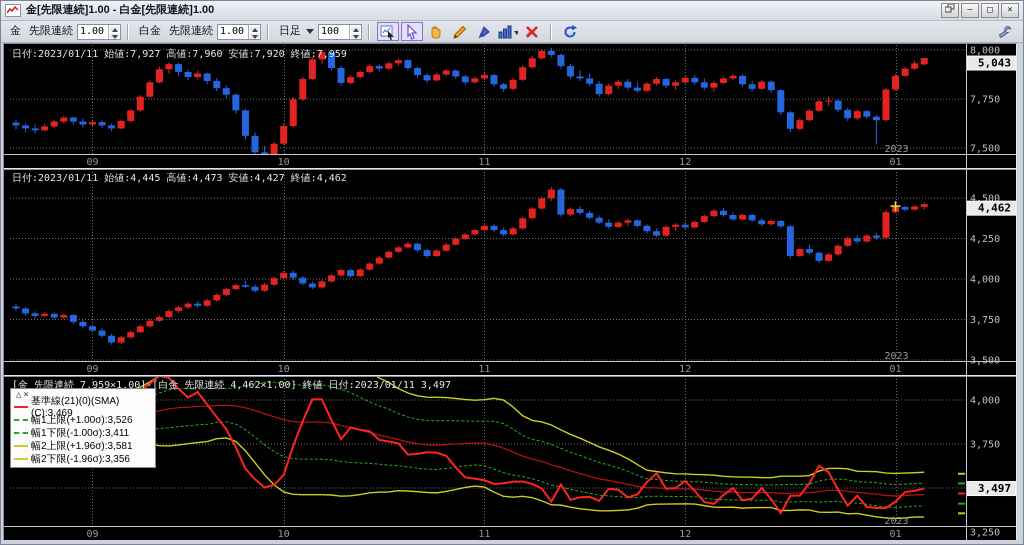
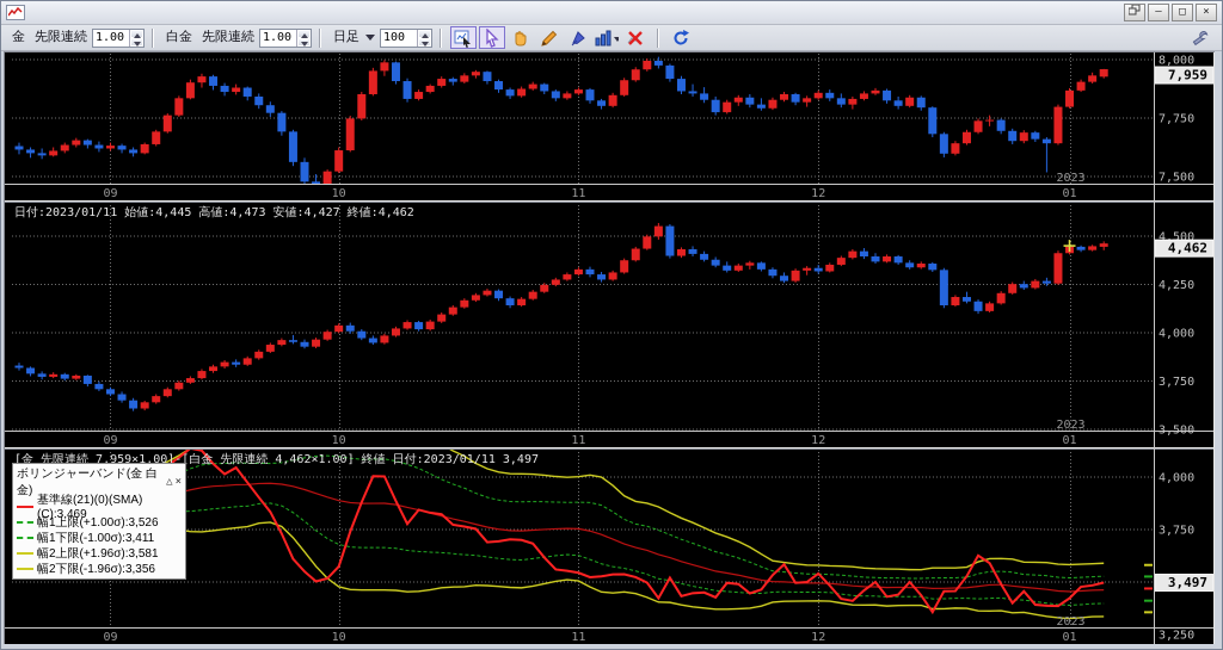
- 金[先限連続]1.00 - 白金[先限連続]1.00
  –
  □
  ×
  金
  先限連続
  1.00
  白金
  先限連続
  1.00
  日足
  100
  8,000
  7,750
  7,500
- 5,043
+ 7,959
  09
  10
  11
  12
  01
  2023
  4,500
  4,250
  4,000
  3,750
  4,462
  09
  10
  11
  12
  01
  2023
  4,000
  3,750
  3,250
  3,497
  09
  10
  11
  12
  01
  2023
- 日付:2023/01/11 始値:7,927 高値:7,960 安値:7,920 終値:7,959
  日付:2023/01/11 始値:4,445 高値:4,473 安値:4,427 終値:4,462
  [金 先限連続 7,959×1.00]-[白金 先限連続 4,462×1.00] 終値 日付:2023/01/11 3,497
+ ボリンジャーバンド(金 白金)
  △
  ×
  基準線(21)(0)(SMA)(C):3,469
  幅1上限(+1.00σ):3,526
  幅1下限(-1.00σ):3,411
  幅2上限(+1.96σ):3,581
  幅2下限(-1.96σ):3,356
